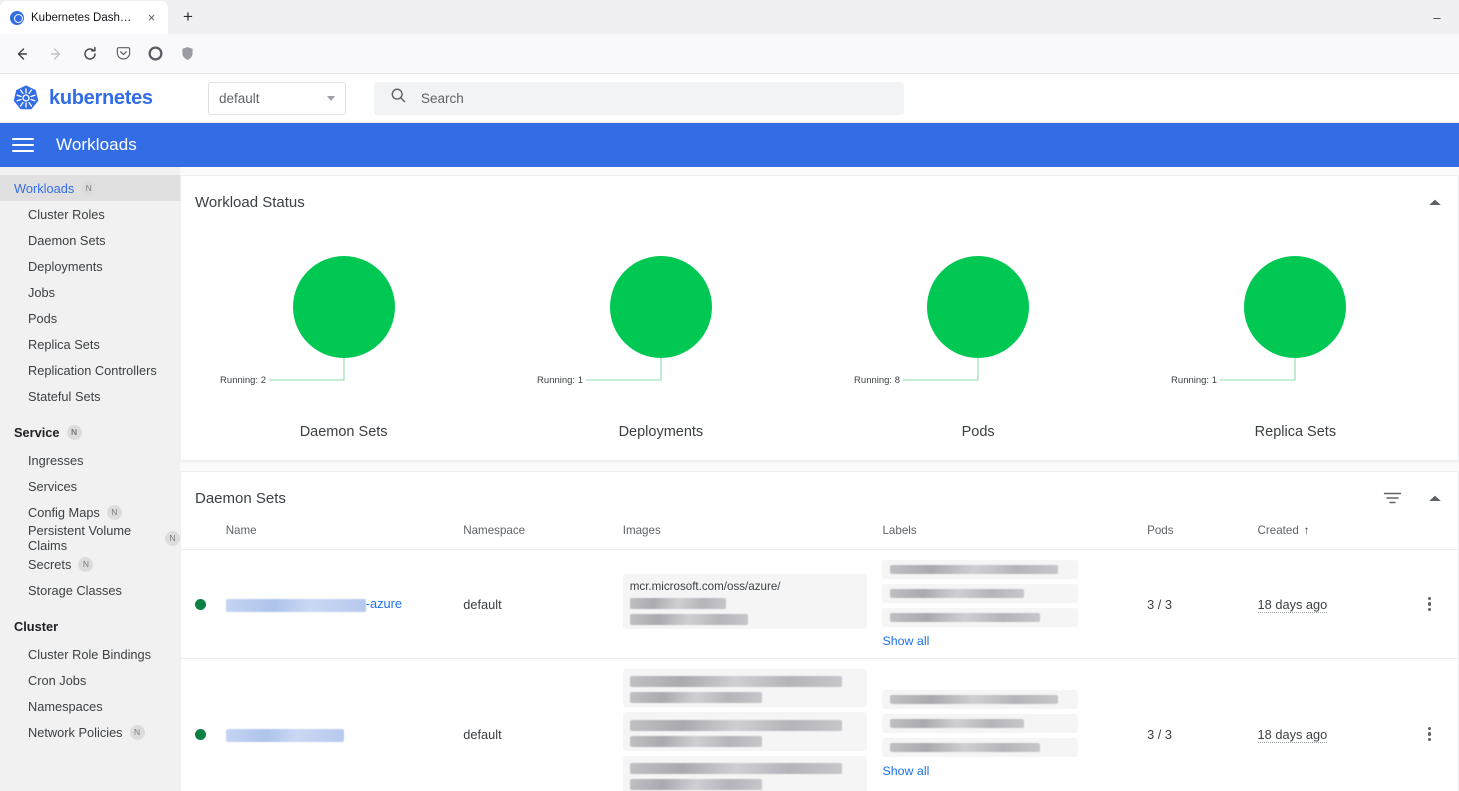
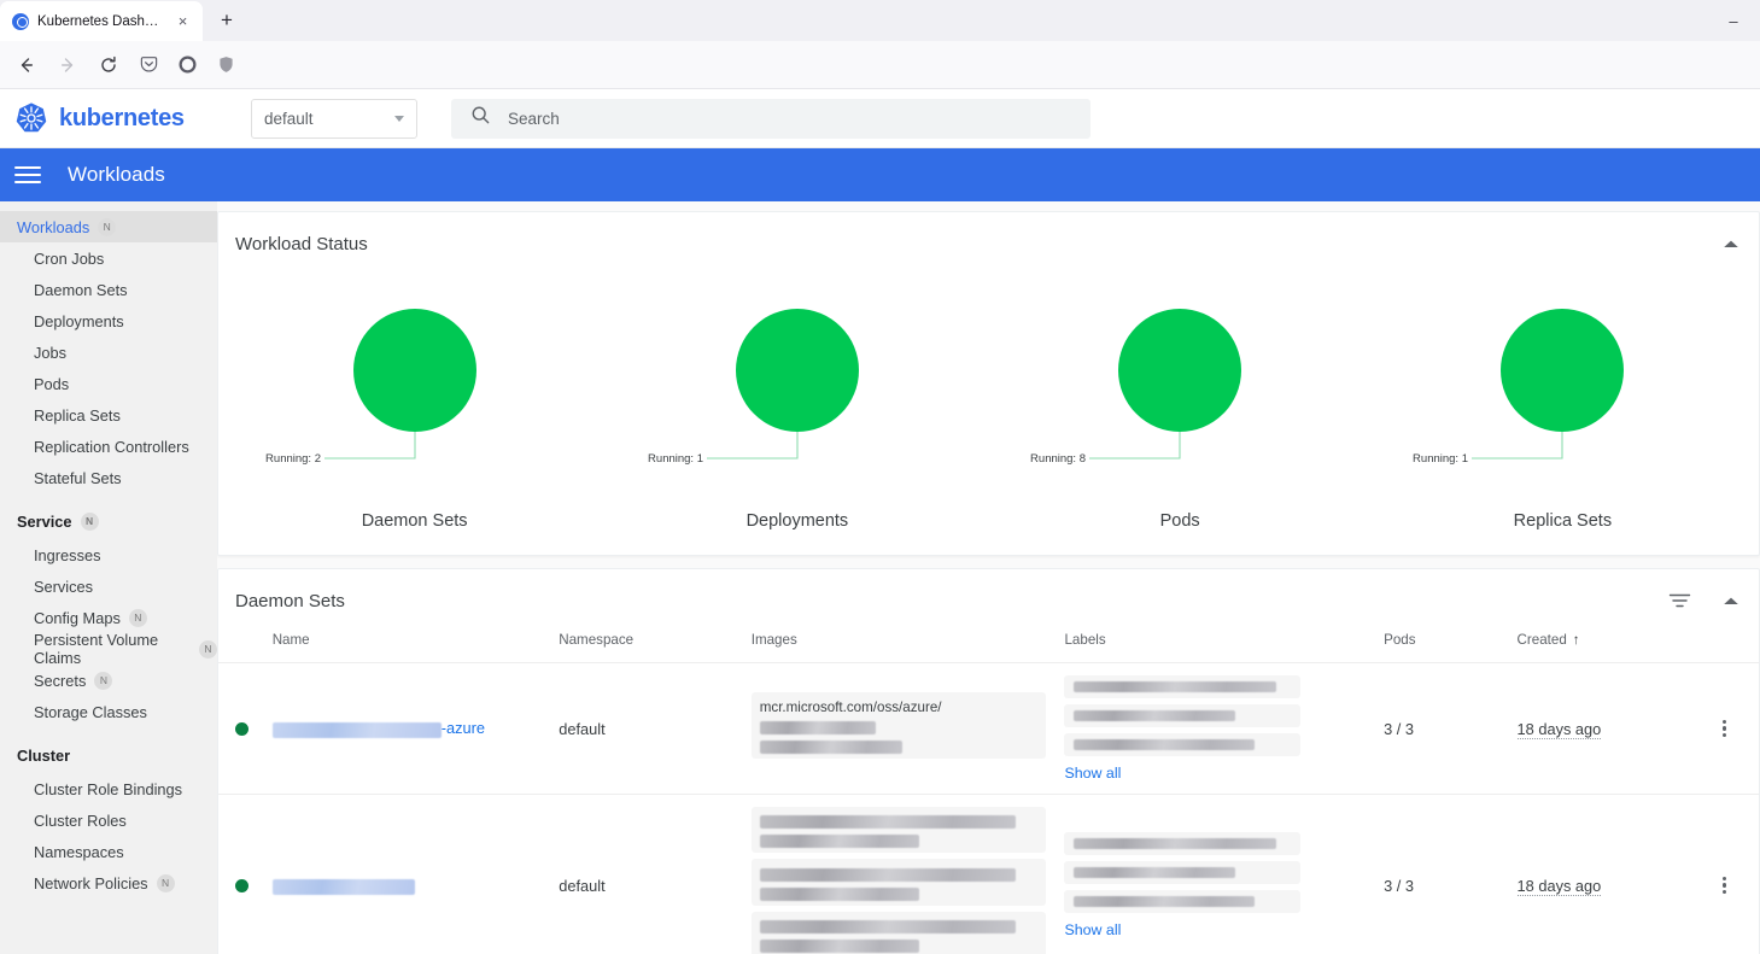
  Kubernetes Dashboa
  ×
  +
  –
  kubernetes
  default
  Search
  Workloads
  Workloads
  N
- Cluster Roles
+ Cron Jobs
  Daemon Sets
  Deployments
  Jobs
  Pods
  Replica Sets
  Replication Controllers
  Stateful Sets
  Service
  N
  Ingresses
  Services
  Config Maps
  N
  Persistent Volume Claims
  N
  Secrets
  N
  Storage Classes
  Cluster
  Cluster Role Bindings
- Cron Jobs
+ Cluster Roles
  Namespaces
  Network Policies
  N
  Workload Status
  Running: 2
  Daemon Sets
  Running: 1
  Deployments
  Running: 8
  Pods
  Running: 1
  Replica Sets
  Daemon Sets
  	Name	Namespace	Images	Labels	Pods	Created ↑
  	-azure	default	mcr.microsoft.com/oss/azure/	Show all	3 / 3	18 days ago
  		default		Show all	3 / 3	18 days ago
